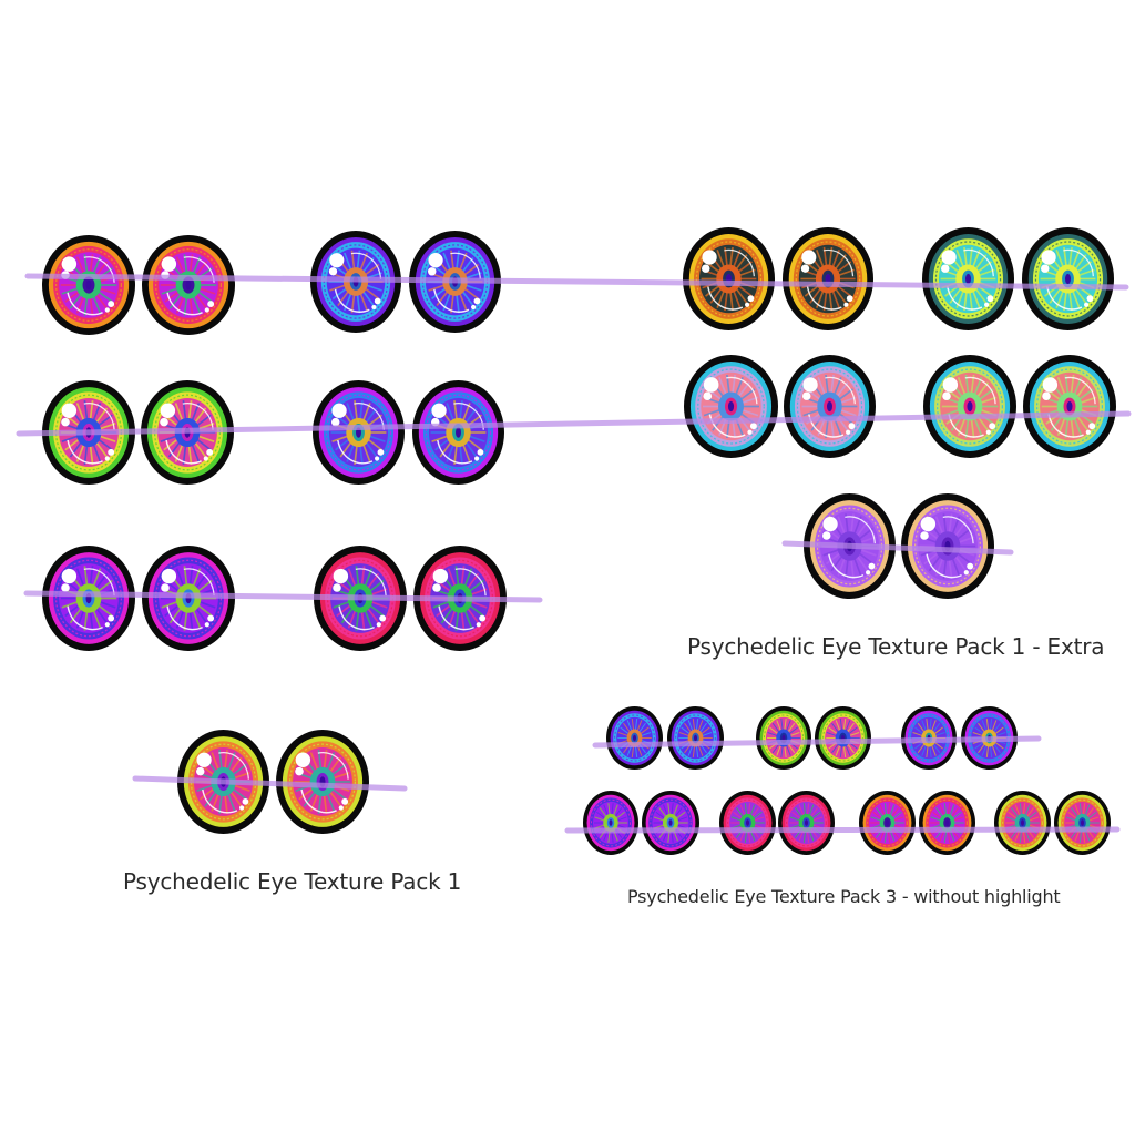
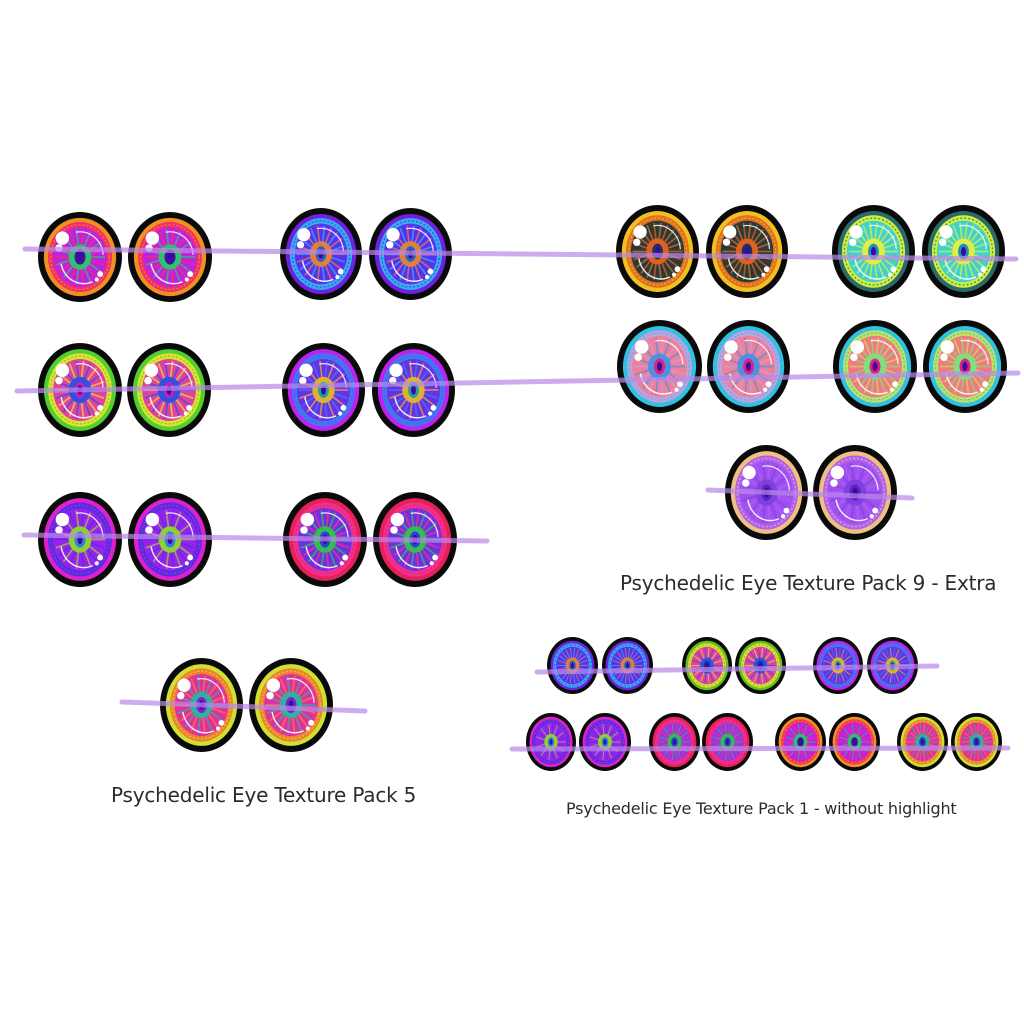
- Psychedelic Eye Texture Pack 1
+ Psychedelic Eye Texture Pack 5
- Psychedelic Eye Texture Pack 1 - Extra
+ Psychedelic Eye Texture Pack 9 - Extra
- Psychedelic Eye Texture Pack 3 - without highlight
+ Psychedelic Eye Texture Pack 1 - without highlight
